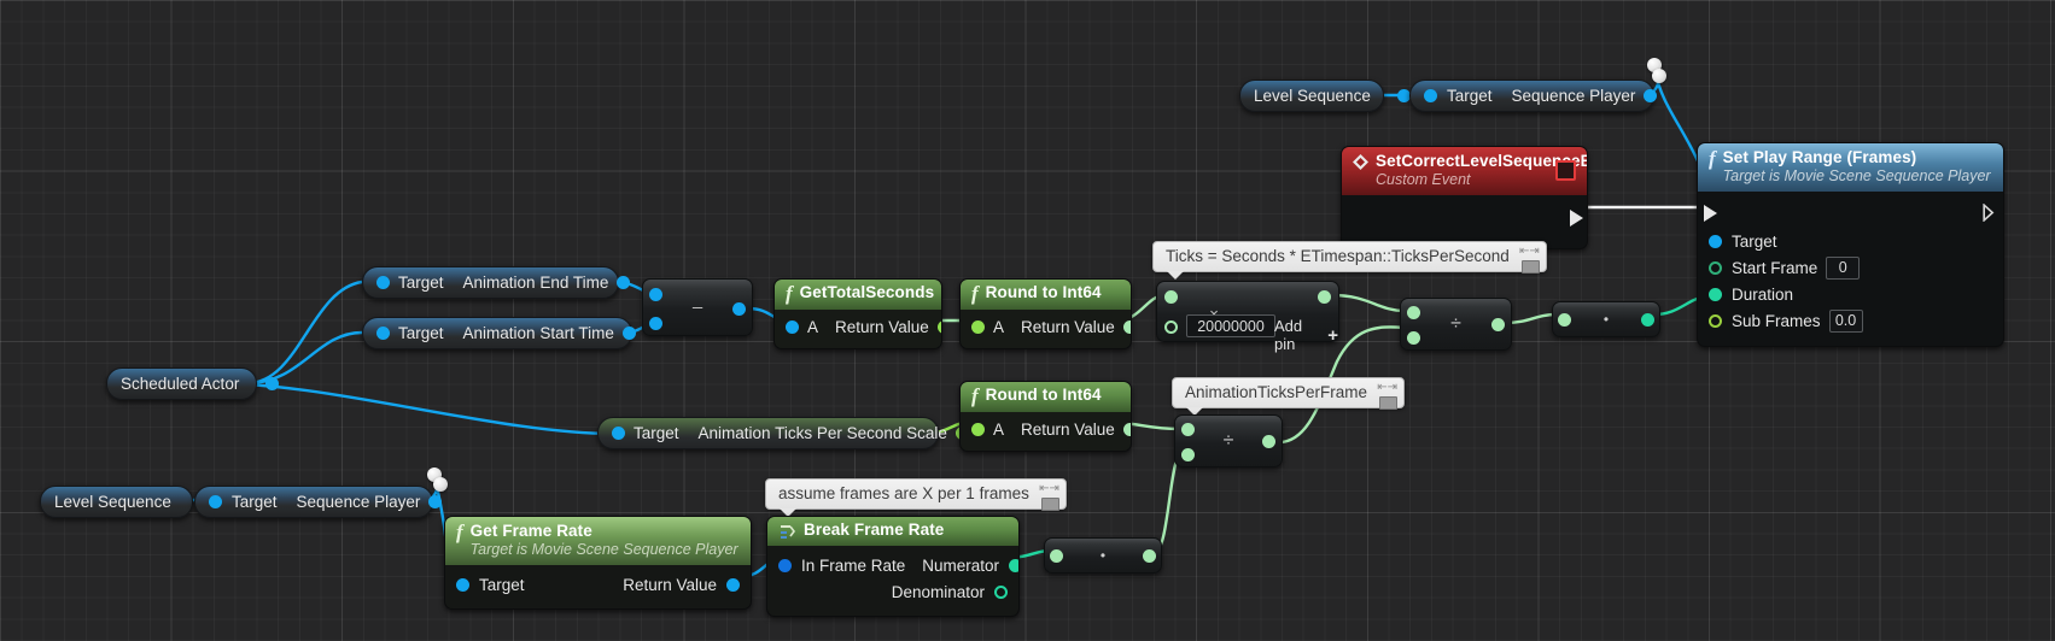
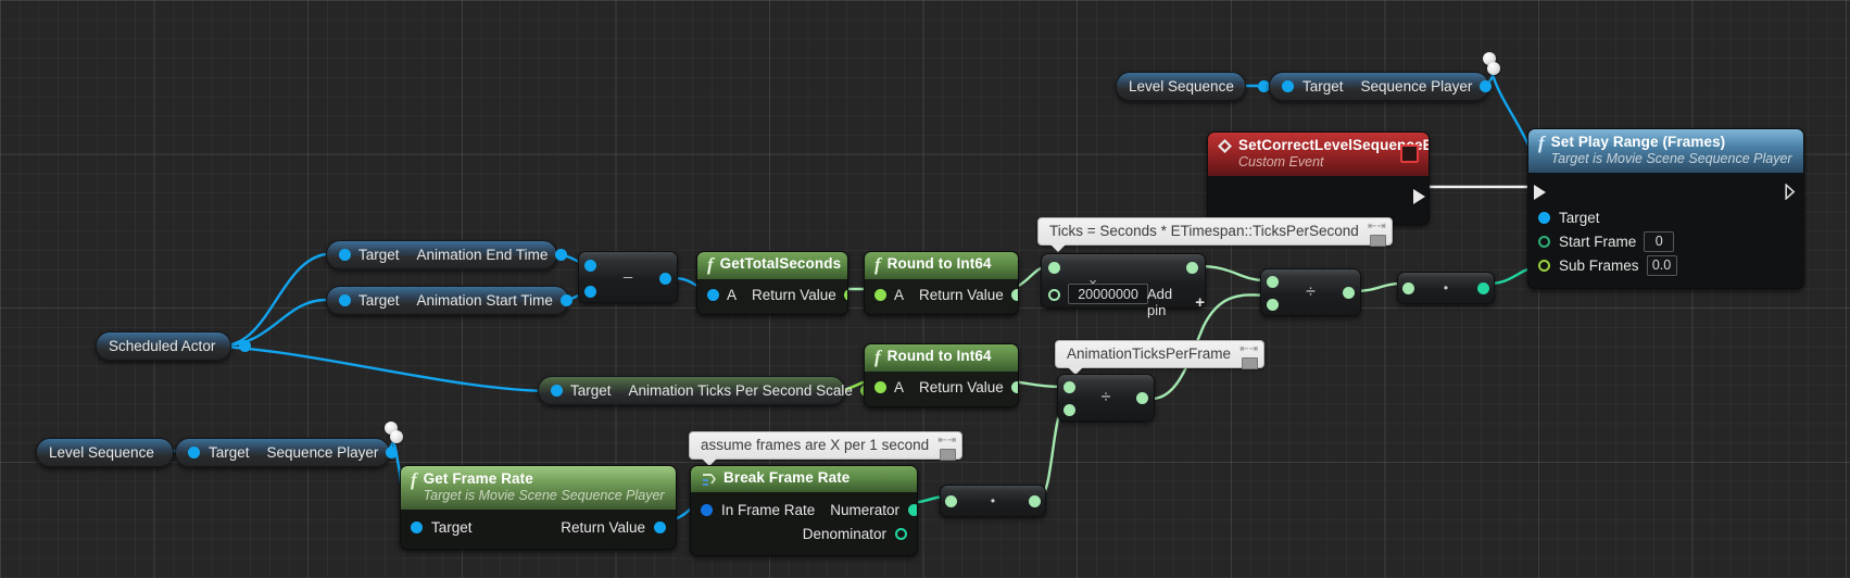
  Level Sequence
  Target
  Sequence Player
  SetCorrectLevelSequeE
  Custom Event
  f
  Set Play Range (Frames)
  Target is Movie Scene Sequence Player
  Target
  Start Frame
  0
- Duration
  Sub Frames
  0.0
  Scheduled Actor
  Target
  Animation End Time
  Target
  Animation Start Time
  –
  f
  GetTotalSeconds
  A
  Return Value
  f
  Round to Int64
  A
  Return Value
  Ticks = Seconds * ETimespan::TicksPerSecond
  ⇤⇥
  20000000
  Add pin
  +
  ÷
  •
  Target
  Animation Ticks Per Second Scale
  f
  Round to Int64
  A
  Return Value
  AnimationTicksPerFrame
  ⇤⇥
  ÷
  Level Sequence
  Target
  Sequence Player
  f
  Get Frame Rate
  Target is Movie Scene Sequence Player
  Target
  Return Value
- assume frames are X per 1 frames
+ assume frames are X per 1 second
  ⇤⇥
  Break Frame Rate
  In Frame Rate
  Numerator
  Denominator
  •
